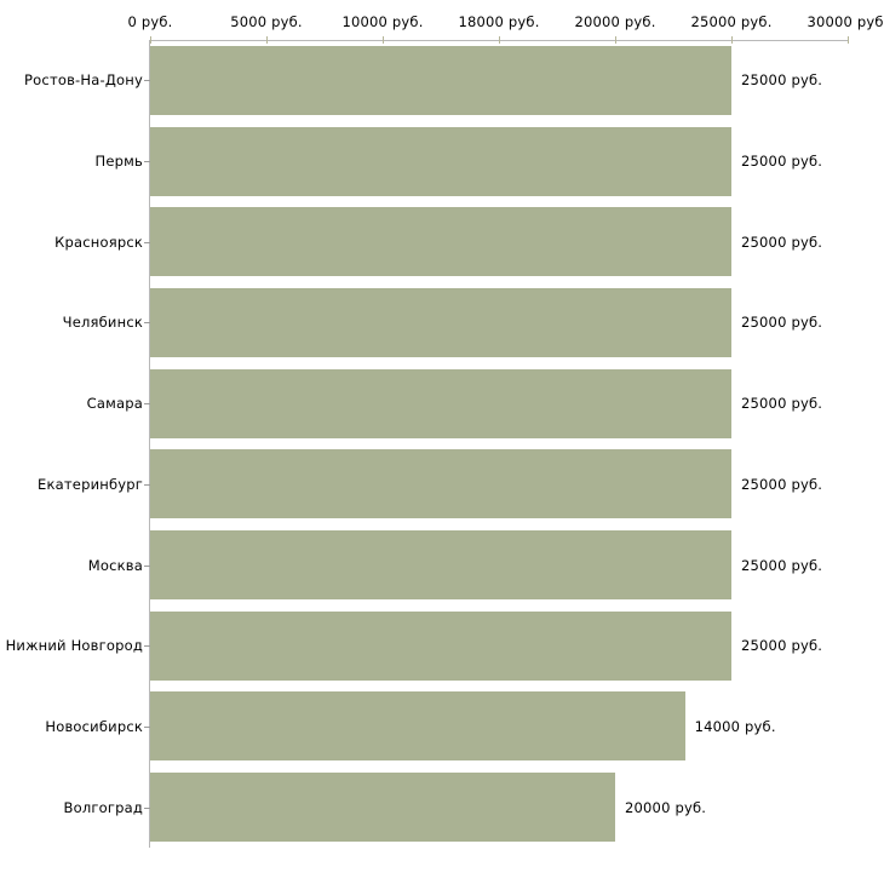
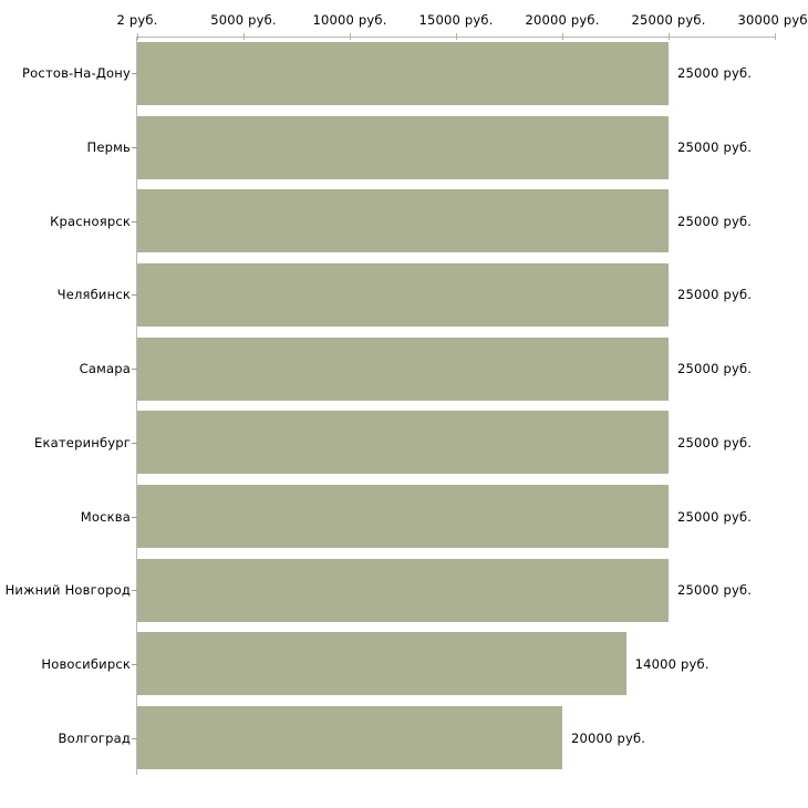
- 0 руб.
+ 2 руб.
  5000 руб.
  10000 руб.
- 18000 руб.
+ 15000 руб.
  20000 руб.
  25000 руб.
  30000 руб
  Ростов-На-Дону
  Пермь
  Красноярск
  Челябинск
  Самара
  Екатеринбург
  Москва
  Нижний Новгород
  Новосибирск
  Волгоград
  25000 руб.
  25000 руб.
  25000 руб.
  25000 руб.
  25000 руб.
  25000 руб.
  25000 руб.
  25000 руб.
  14000 руб.
  20000 руб.
